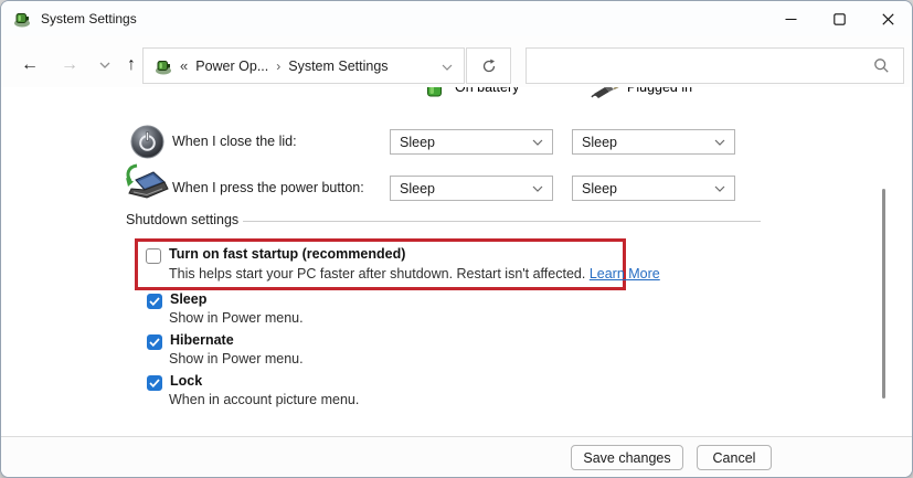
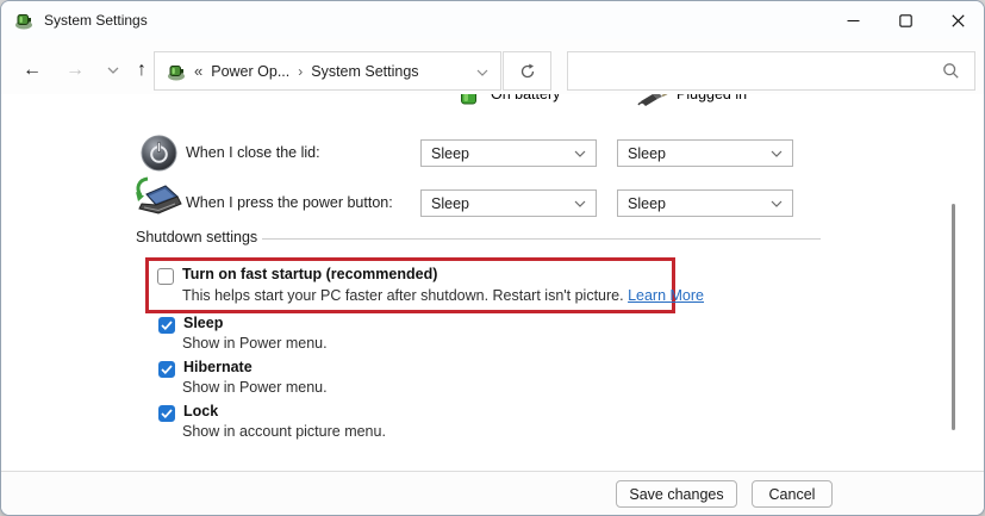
  System Settings
  ←
  →
  ↑
  «
  Power Op...
  ›
  System Settings
  On battery
  Plugged in
  When I close the lid:
  Sleep
  Sleep
  When I press the power button:
  Sleep
  Sleep
  Shutdown settings
  Turn on fast startup (recommended)
- This helps start your PC faster after shutdown. Restart isn't affected. Learn More
+ This helps start your PC faster after shutdown. Restart isn't picture. Learn More
  Sleep
  Show in Power menu.
  Hibernate
  Show in Power menu.
  Lock
- When in account picture menu.
+ Show in account picture menu.
  Save changes
  Cancel
